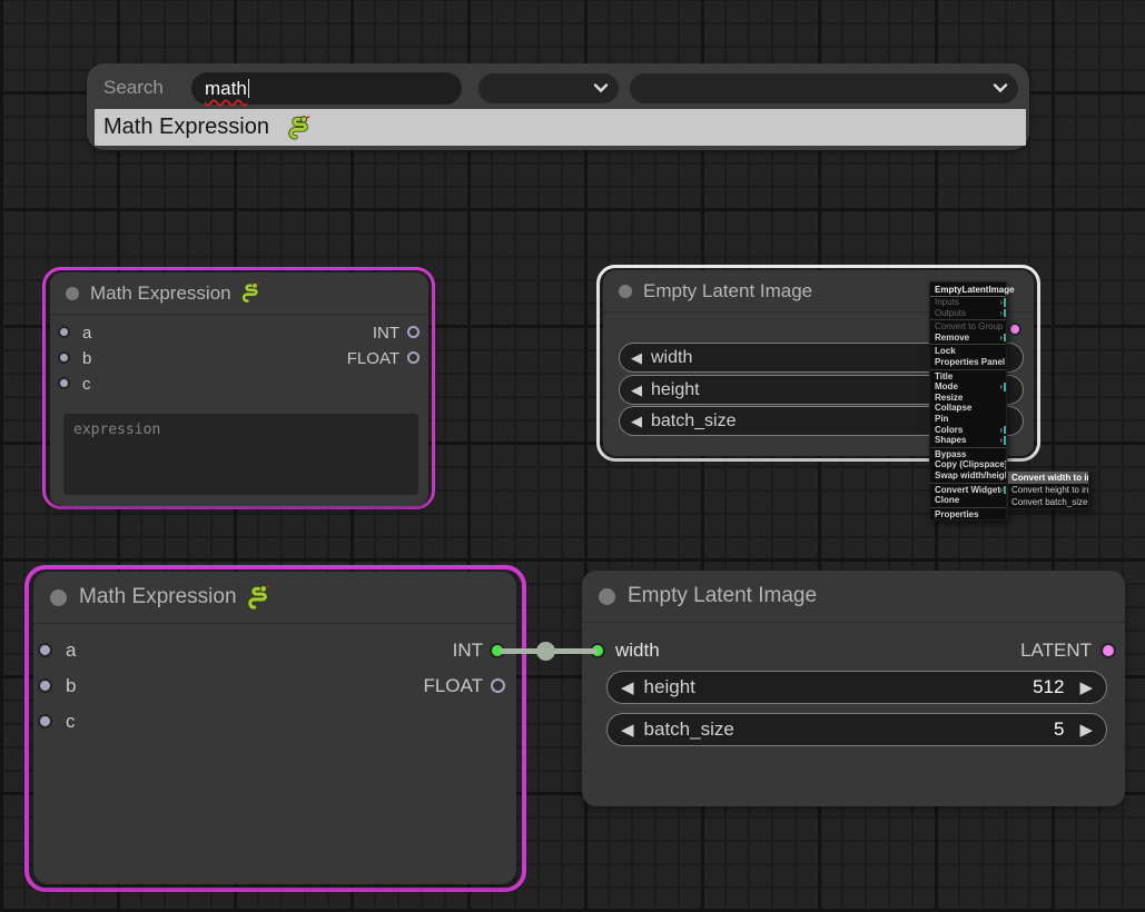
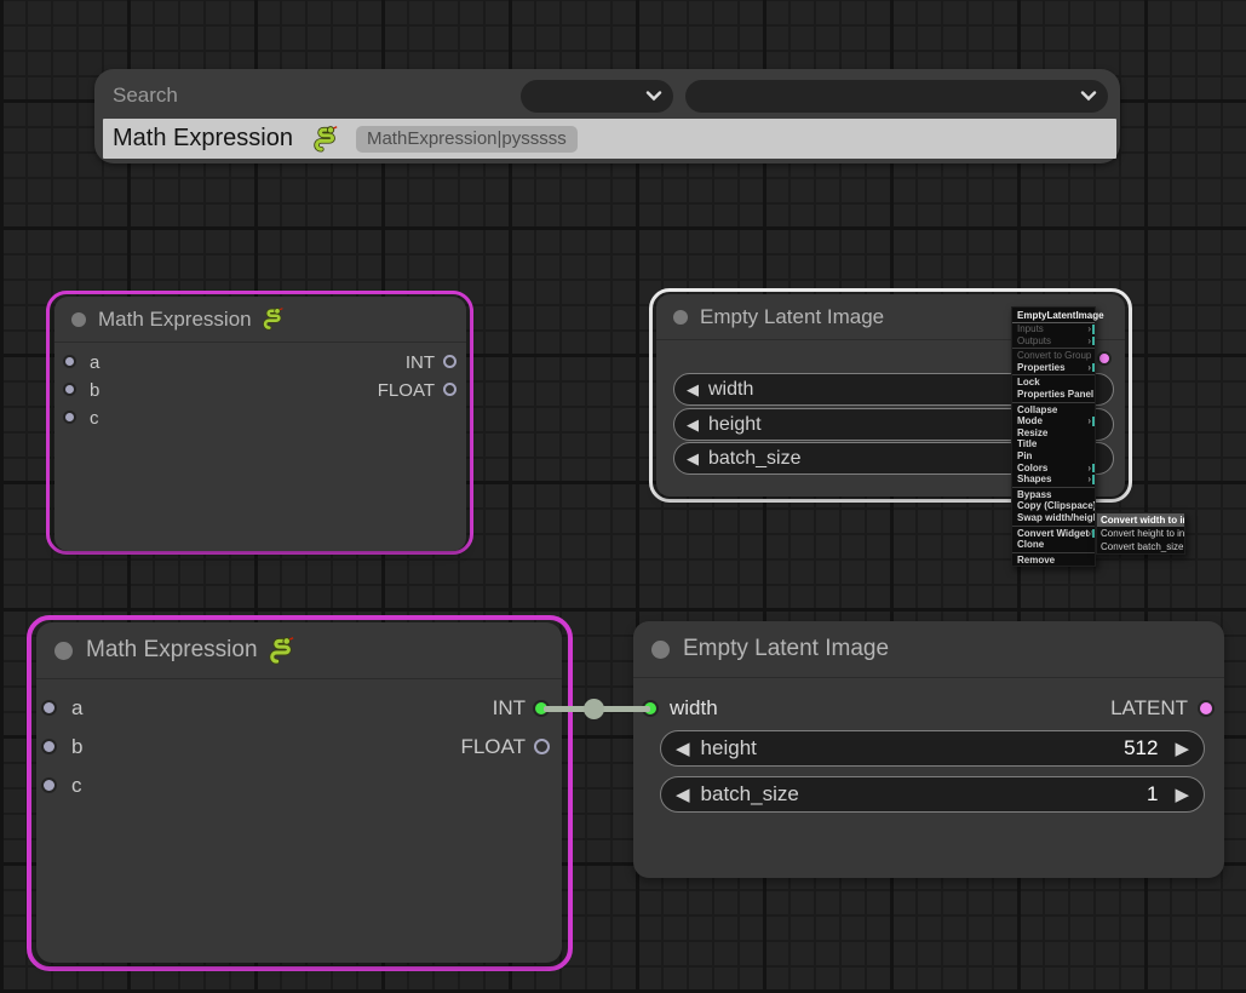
  Search
- math
  Math Expression
+ MathExpression|pysssss
  Math Expression
  a
  b
  c
  INT
  FLOAT
- expression
  Empty Latent Image
  width
  height
  batch_size
  Math Expression
  a
  b
  c
  INT
  FLOAT
  Empty Latent Image
  width
  LATENT
  height
  512
  batch_size
- 5
+ 1
  EmptyLatentImage
  Inputs
  Outputs
  Convert to Group
- Remove
+ Properties
  Lock
  Properties Panel
- Title
+ Collapse
  Mode
  Resize
- Collapse
+ Title
  Pin
  Colors
  Shapes
  Bypass
  Copy (Clipspace
  Swap width/heig
  Clone
- Properties
+ Remove
  Convert width to i
  Convert height to in
  Convert batch_size
